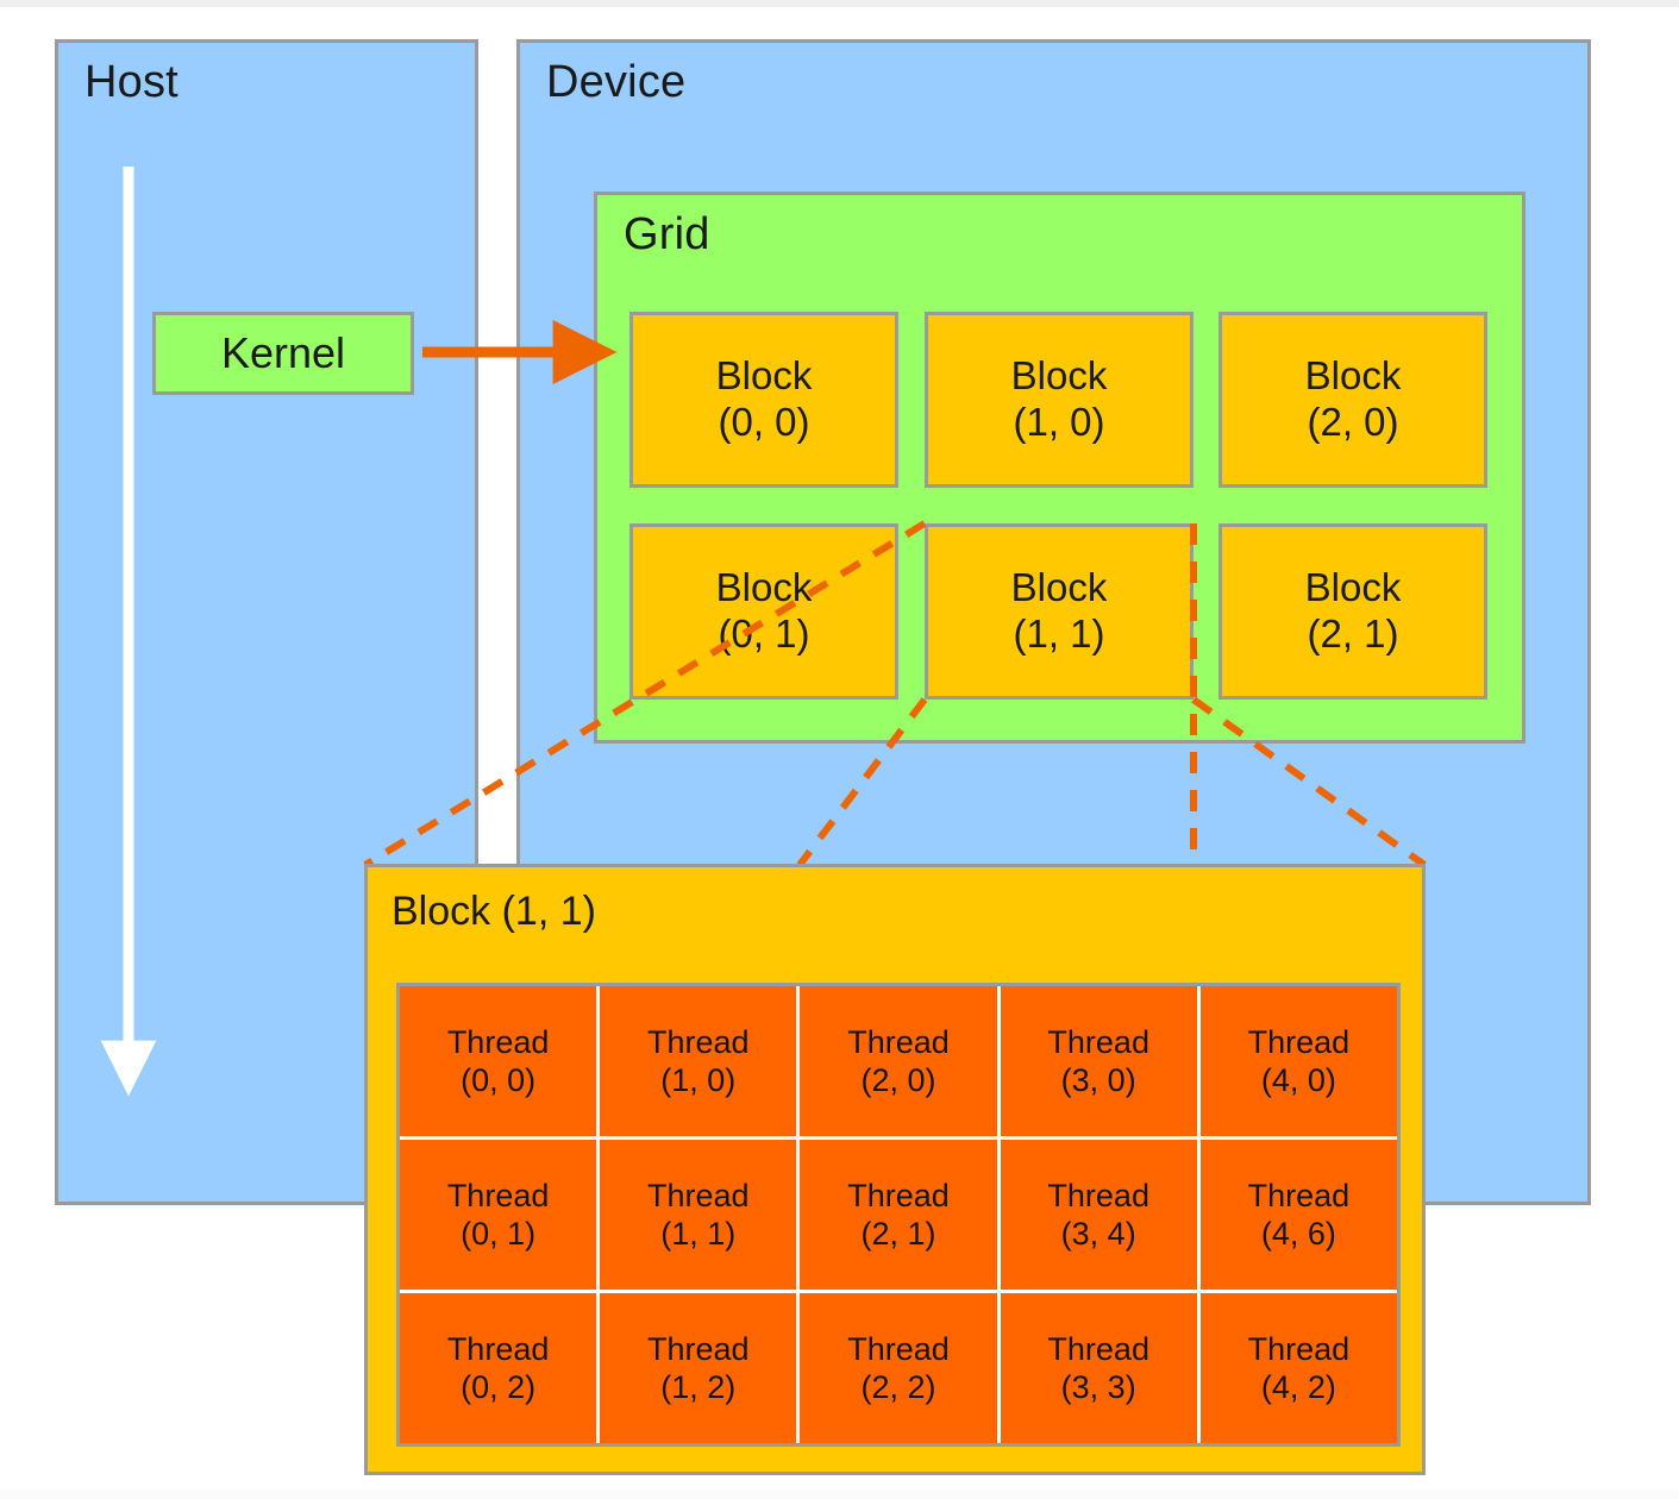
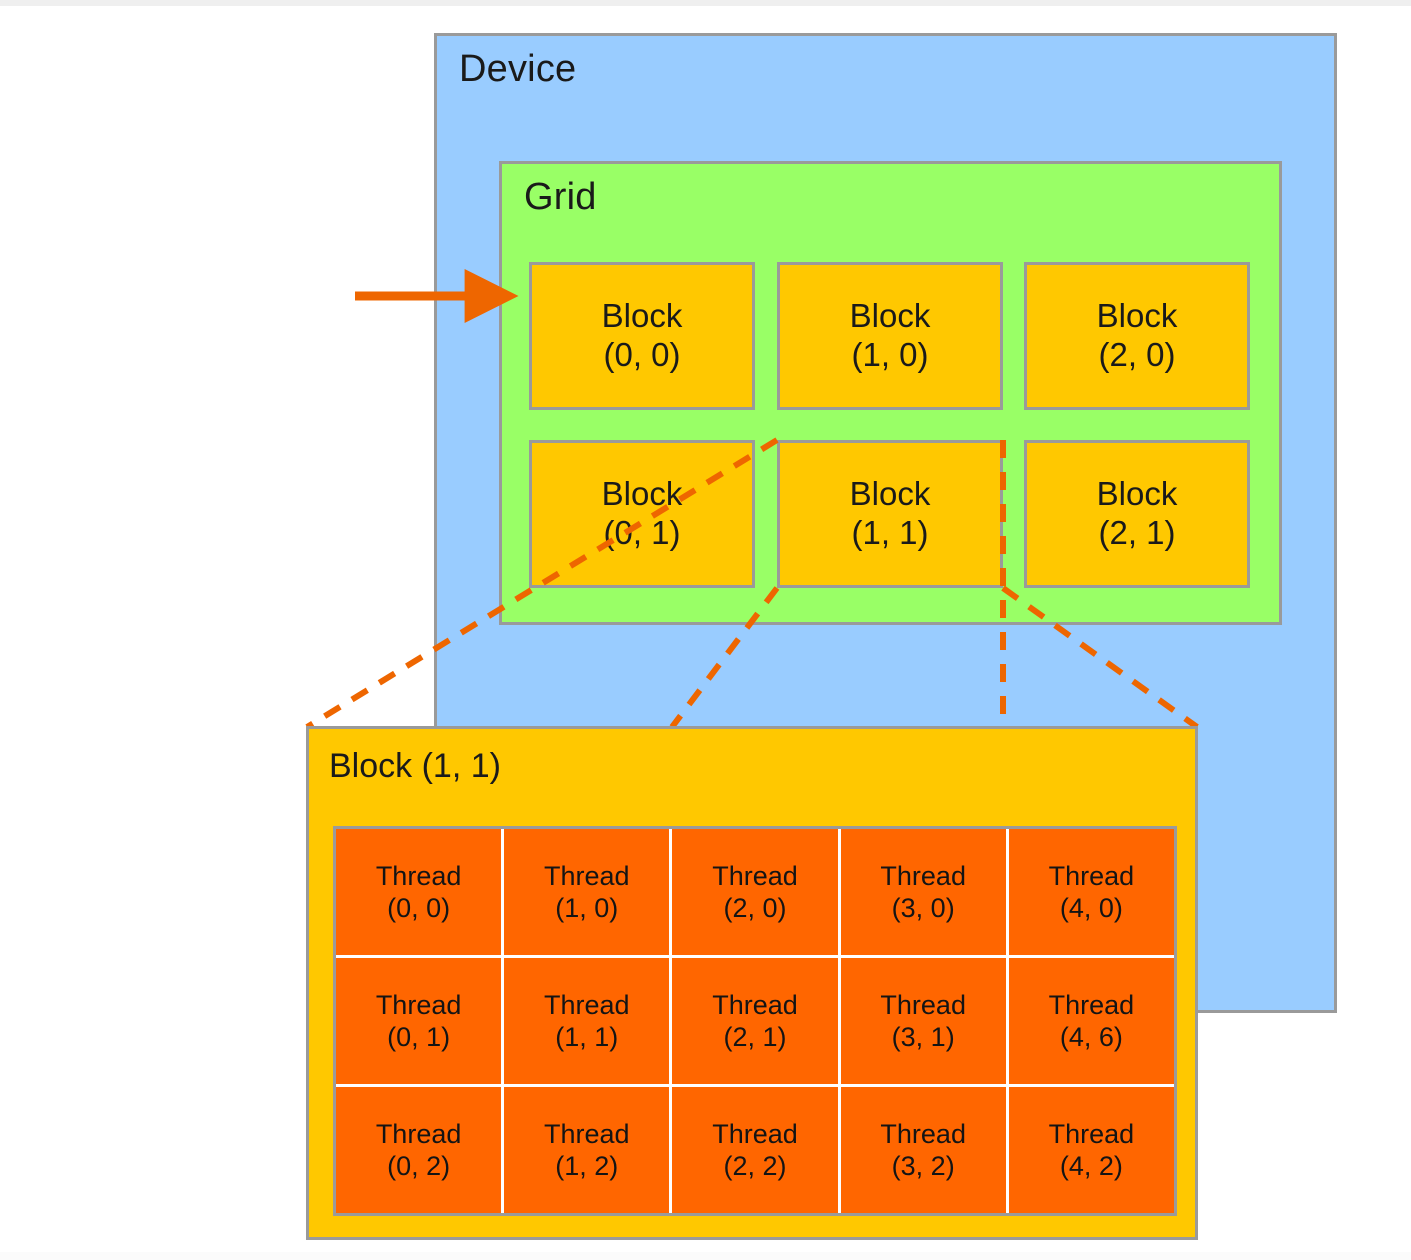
- Host
- Kernel
  Device
  Grid
  Block
  (0, 0)
  Block
  (1, 0)
  Block
  (2, 0)
  Block
  (0, 1)
  Block
  (1, 1)
  Block
  (2, 1)
  Block (1, 1)
  Thread
  (0, 0)
  Thread
  (1, 0)
  Thread
  (2, 0)
  Thread
  (3, 0)
  Thread
  (4, 0)
  Thread
  (0, 1)
  Thread
  (1, 1)
  Thread
  (2, 1)
  Thread
- (3, 4)
+ (3, 1)
  Thread
  (4, 6)
  Thread
  (0, 2)
  Thread
  (1, 2)
  Thread
  (2, 2)
  Thread
- (3, 3)
+ (3, 2)
  Thread
  (4, 2)
